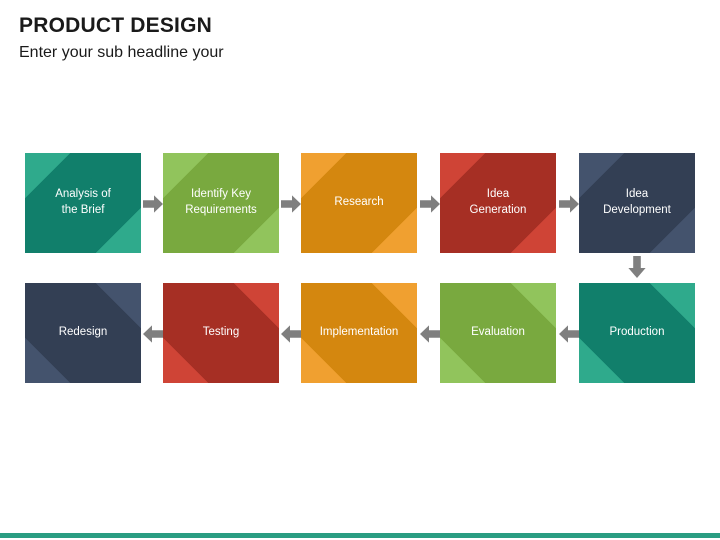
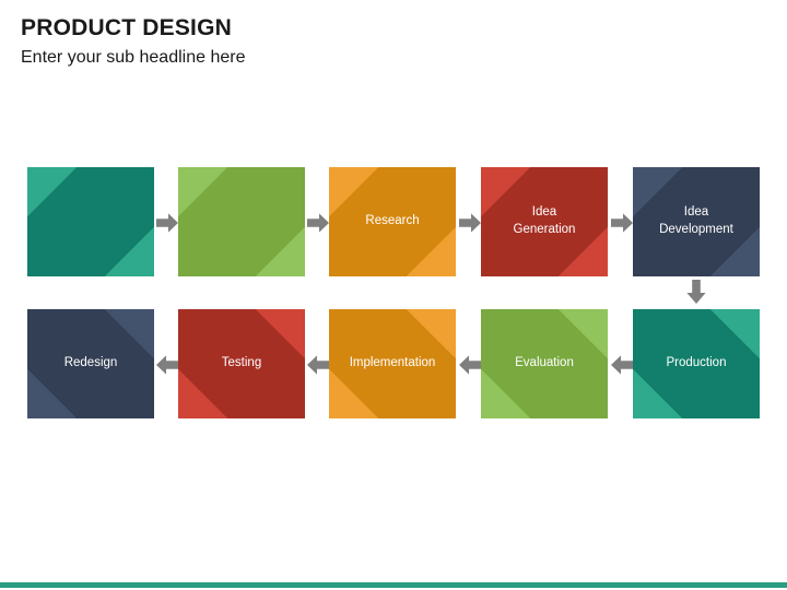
  PRODUCT DESIGN
- Enter your sub headline your
+ Enter your sub headline here
- Analysis of
- the Brief
- Identify Key
- Requirements
  Research
  Idea
  Generation
  Idea
  Development
  Production
  Evaluation
  Implementation
  Testing
  Redesign
